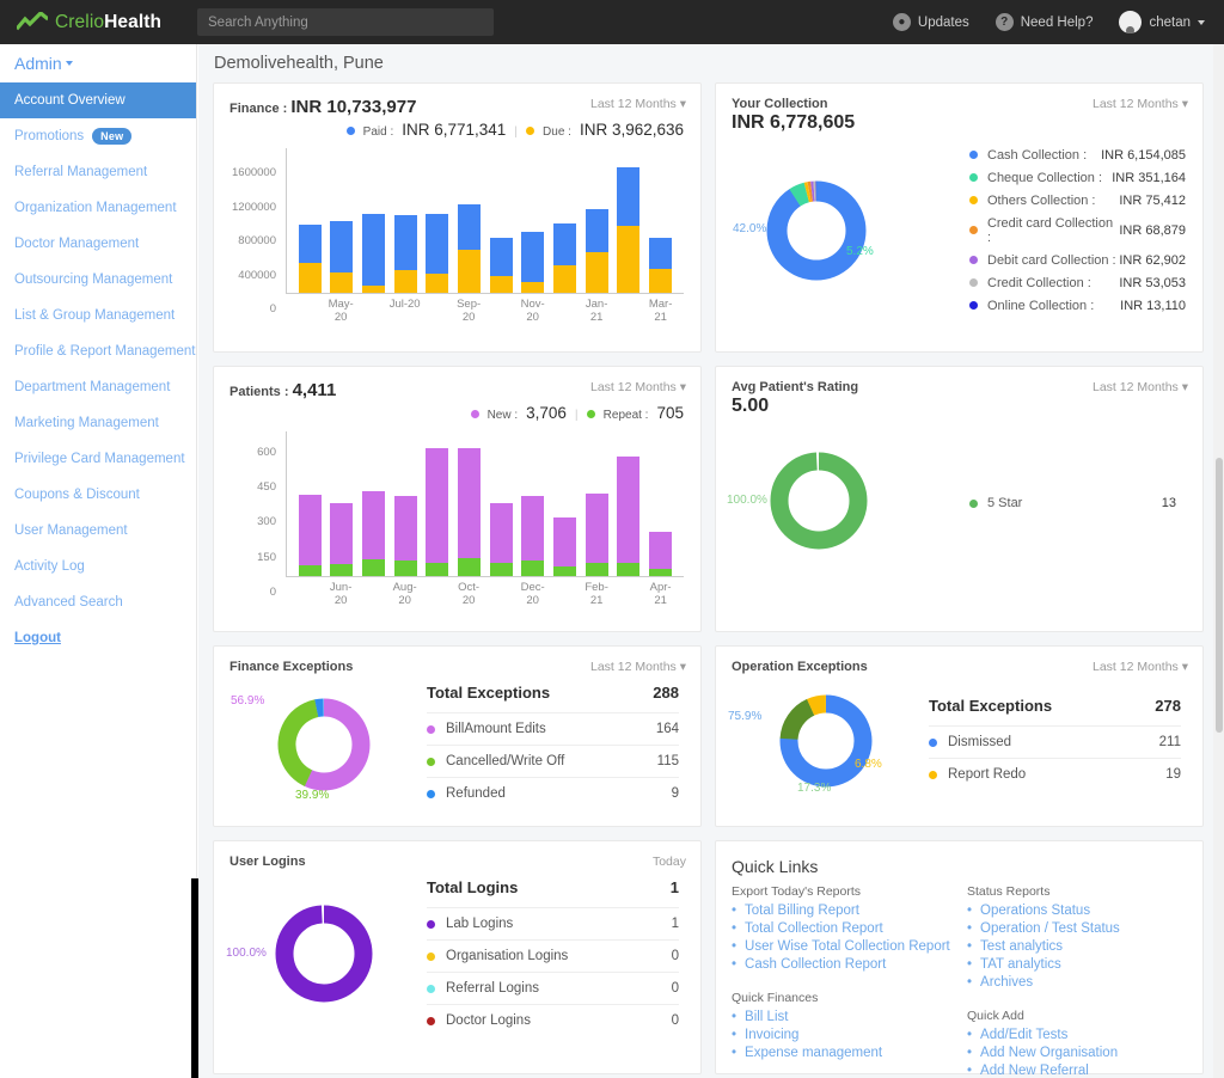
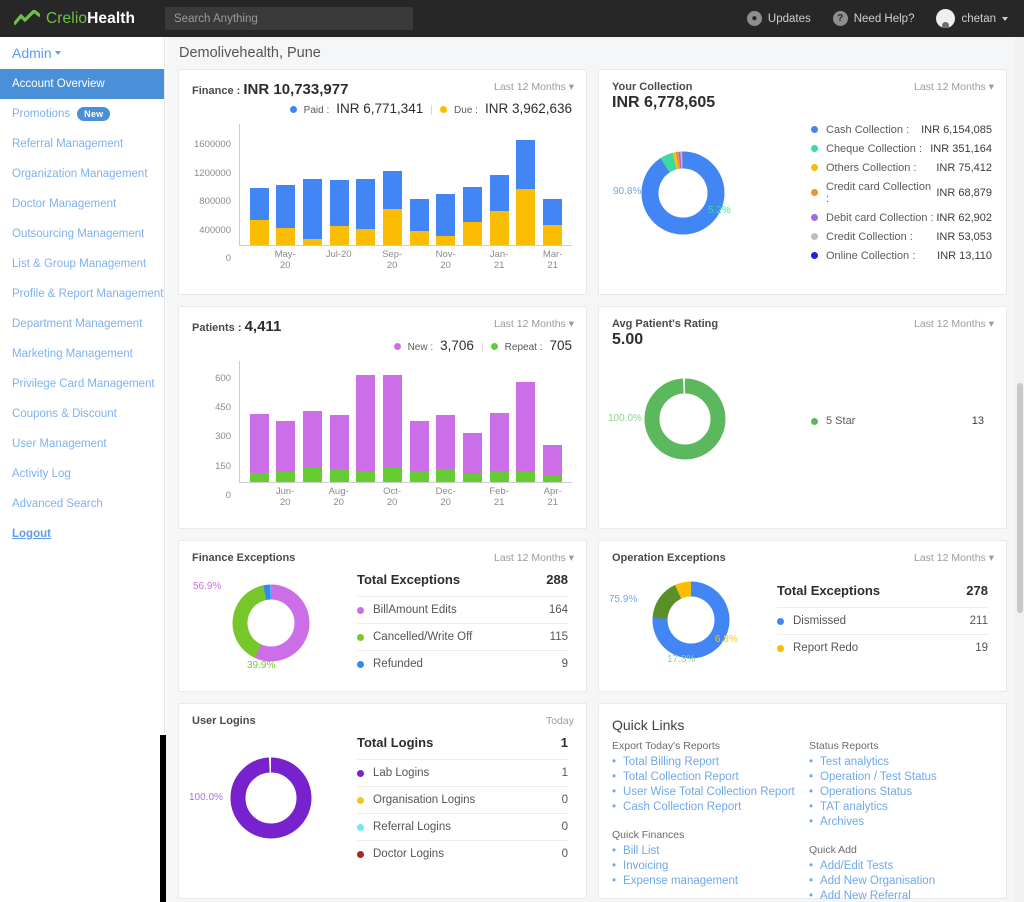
  CrelioHealth
  Search Anything
  ●
  Updates
  ?
  Need Help?
  chetan
  Admin
  Account Overview
  Promotions
  New
  Referral Management
  Organization Management
  Doctor Management
  Outsourcing Management
  List & Group Management
  Profile & Report Management
  Department Management
  Marketing Management
  Privilege Card Management
  Coupons & Discount
  User Management
  Activity Log
  Advanced Search
  Logout
  Demolivehealth, Pune
  Finance : INR 10,733,977
  Last 12 Months ▾
  Paid :
  INR 6,771,341
  |
  Due :
  INR 3,962,636
  0
  400000
  800000
  1200000
  1600000
  May-20
  Jul-20
  Sep-20
  Nov-20
  Jan-21
  Mar-21
  Your Collection
  Last 12 Months ▾
  INR 6,778,605
- 42.0%
+ 90.8%
  5.2%
  Cash Collection :
  INR 6,154,085
  Cheque Collection :
  INR 351,164
  Others Collection :
  INR 75,412
  Credit card Collection :
  INR 68,879
  Debit card Collection :
  INR 62,902
  Credit Collection :
  INR 53,053
  Online Collection :
  INR 13,110
  Patients : 4,411
  Last 12 Months ▾
  New :
  3,706
  |
  Repeat :
  705
  0
  150
  300
  450
  600
  Jun-20
  Aug-20
  Oct-20
  Dec-20
  Feb-21
  Apr-21
  Avg Patient's Rating
  Last 12 Months ▾
  5.00
  100.0%
  5 Star
  13
  Finance Exceptions
  Last 12 Months ▾
  56.9%
  39.9%
  Total Exceptions
  288
  BillAmount Edits
  164
  Cancelled/Write Off
  115
  Refunded
  9
  Operation Exceptions
  Last 12 Months ▾
  75.9%
  17.3%
  6.8%
  Total Exceptions
  278
  Dismissed
  211
  Report Redo
  19
  User Logins
  Today
  100.0%
  Total Logins
  1
  Lab Logins
  1
  Organisation Logins
  0
  Referral Logins
  0
  Doctor Logins
  0
  Quick Links
  Export Today's Reports
  •
  Total Billing Report
  •
  Total Collection Report
  •
  User Wise Total Collection Report
  •
  Cash Collection Report
  Quick Finances
  •
  Bill List
  •
  Invoicing
  •
  Expense management
  Status Reports
  •
- Operations Status
+ Test analytics
  •
  Operation / Test Status
  •
- Test analytics
+ Operations Status
  •
  TAT analytics
  •
  Archives
  Quick Add
  •
  Add/Edit Tests
  •
  Add New Organisation
  •
  Add New Referral
